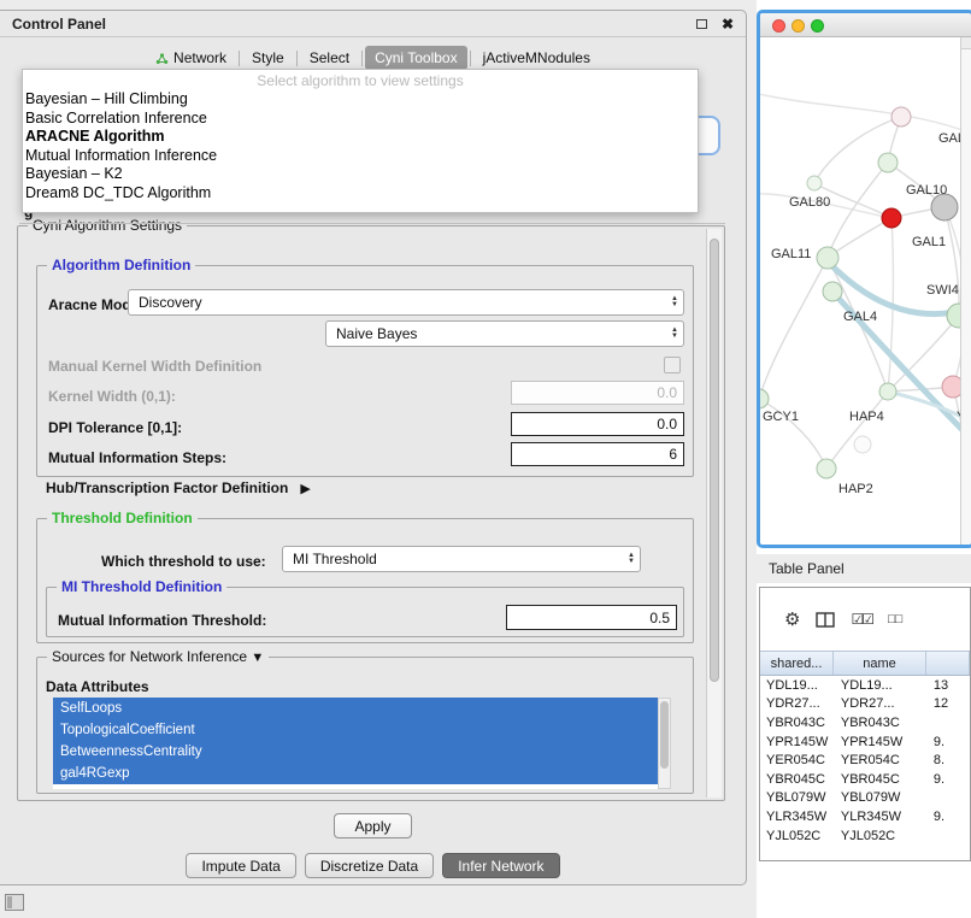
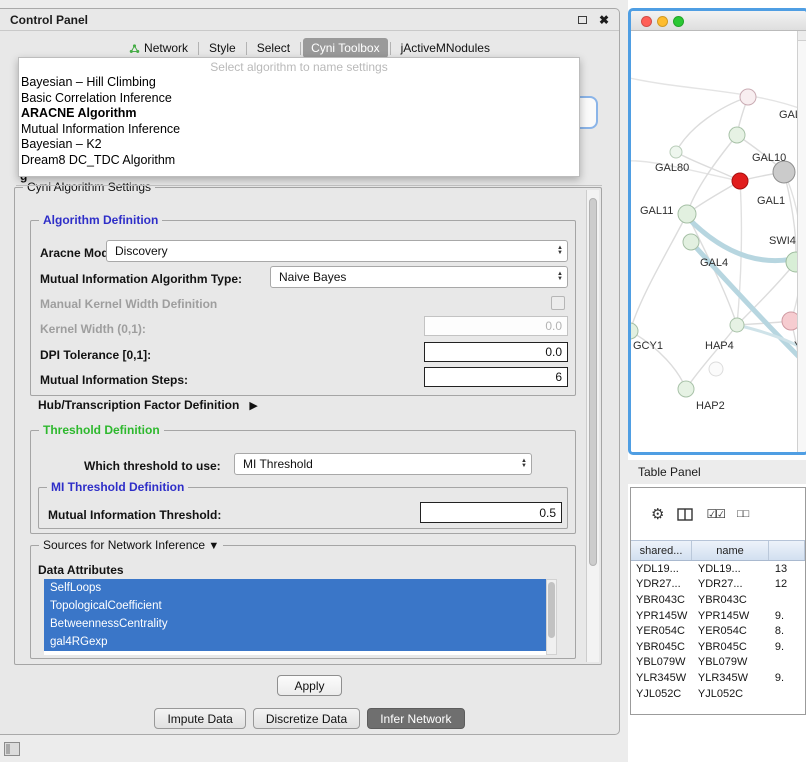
  Control Panel
  ✖
  Network
  Style
  Select
  Cyni Toolbox
  jActiveMNodules
- Select algorithm to view settings
+ Select algorithm to name settings
  Bayesian – Hill Climbing
  Basic Correlation Inference
  ARACNE Algorithm
  Mutual Information Inference
  Bayesian – K2
  Dream8 DC_TDC Algorithm
  Cyni Algorithm Settings
  Algorithm Definition
  Aracne Mo
  Discovery
+ Mutual Information Algorithm Type:
  Naive Bayes
  Manual Kernel Width Definition
  Kernel Width (0,1):
  0.0
  DPI Tolerance [0,1]:
  0.0
  Mutual Information Steps:
  6
  Hub/Transcription Factor Definition
  ▶
  Threshold Definition
  Which threshold to use:
  MI Threshold
  MI Threshold Definition
  Mutual Information Threshold:
  0.5
  Sources for Network Inference ▼
  Data Attributes
  SelfLoops
  TopologicalCoefficient
  BetweennessCentrality
  gal4RGexp
  Apply
  Impute Data
  Discretize Data
  Infer Network
  GAL80
  GAL10
  GAL11
  GAL1
  SWI4
  GAL4
  GCY1
  HAP4
  HAP2
  Table Panel
  ⚙
  ☑☑
  □□
  shared...
  name
  YDL19...
  YDL19...
  13
  YDR27...
  YDR27...
  12
  YBR043C
  YBR043C
  YPR145W
  YPR145W
  9.
  YER054C
  YER054C
  8.
  YBR045C
  YBR045C
  9.
  YBL079W
  YBL079W
  YLR345W
  YLR345W
  9.
  YJL052C
  YJL052C
